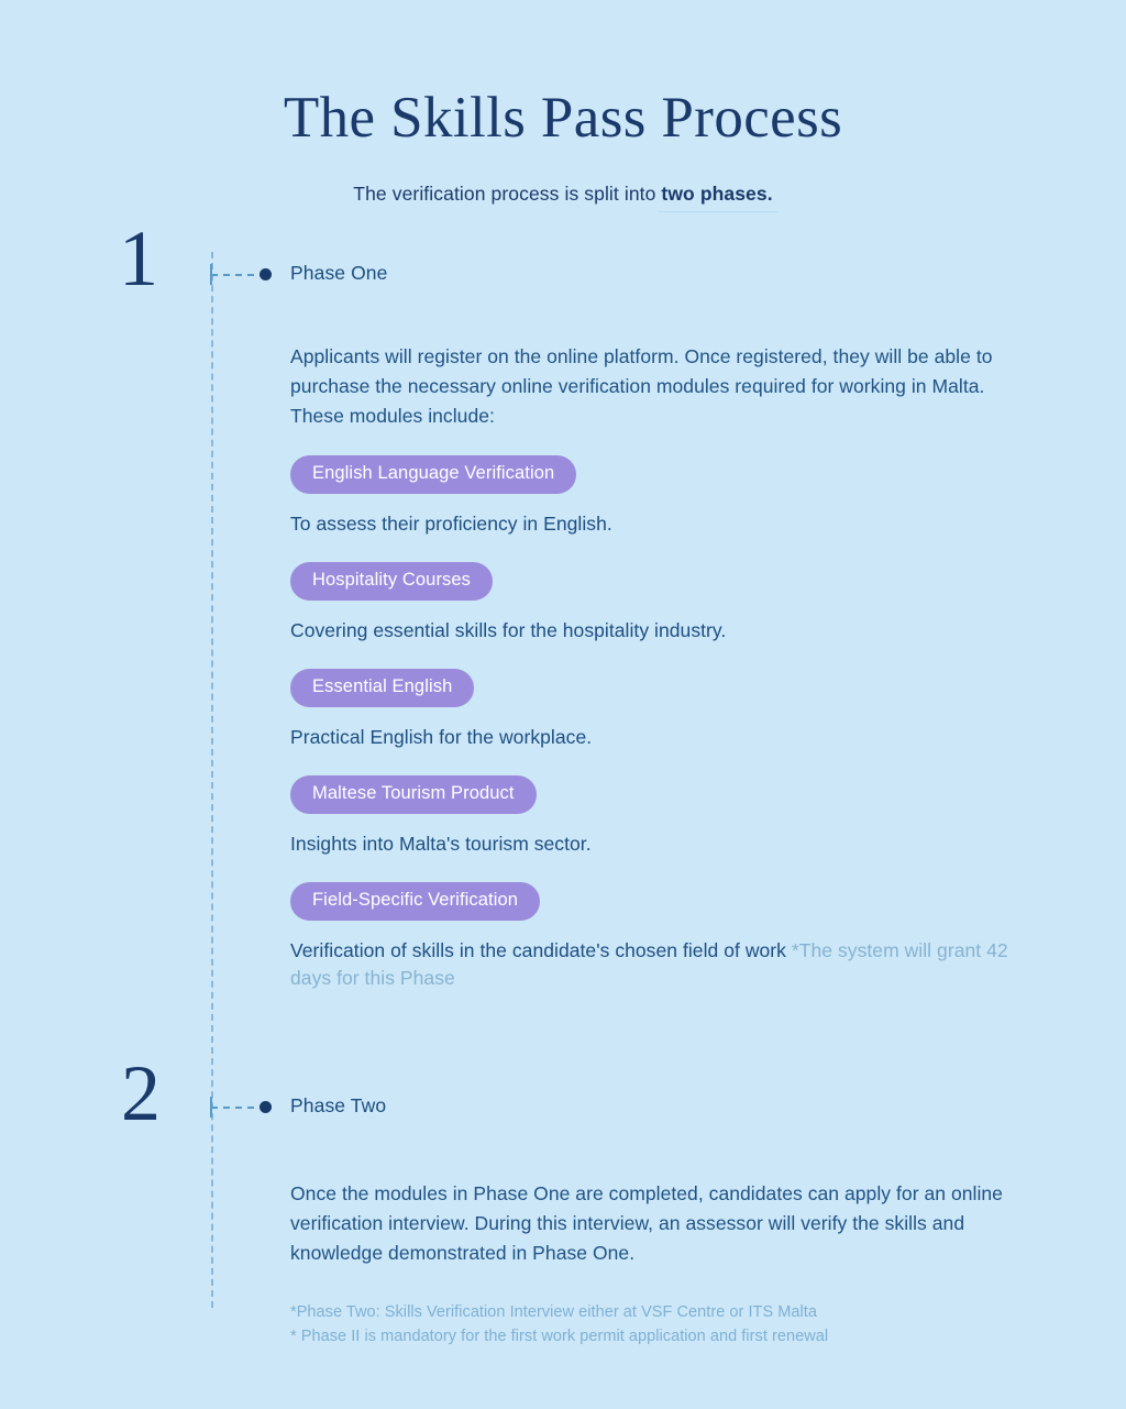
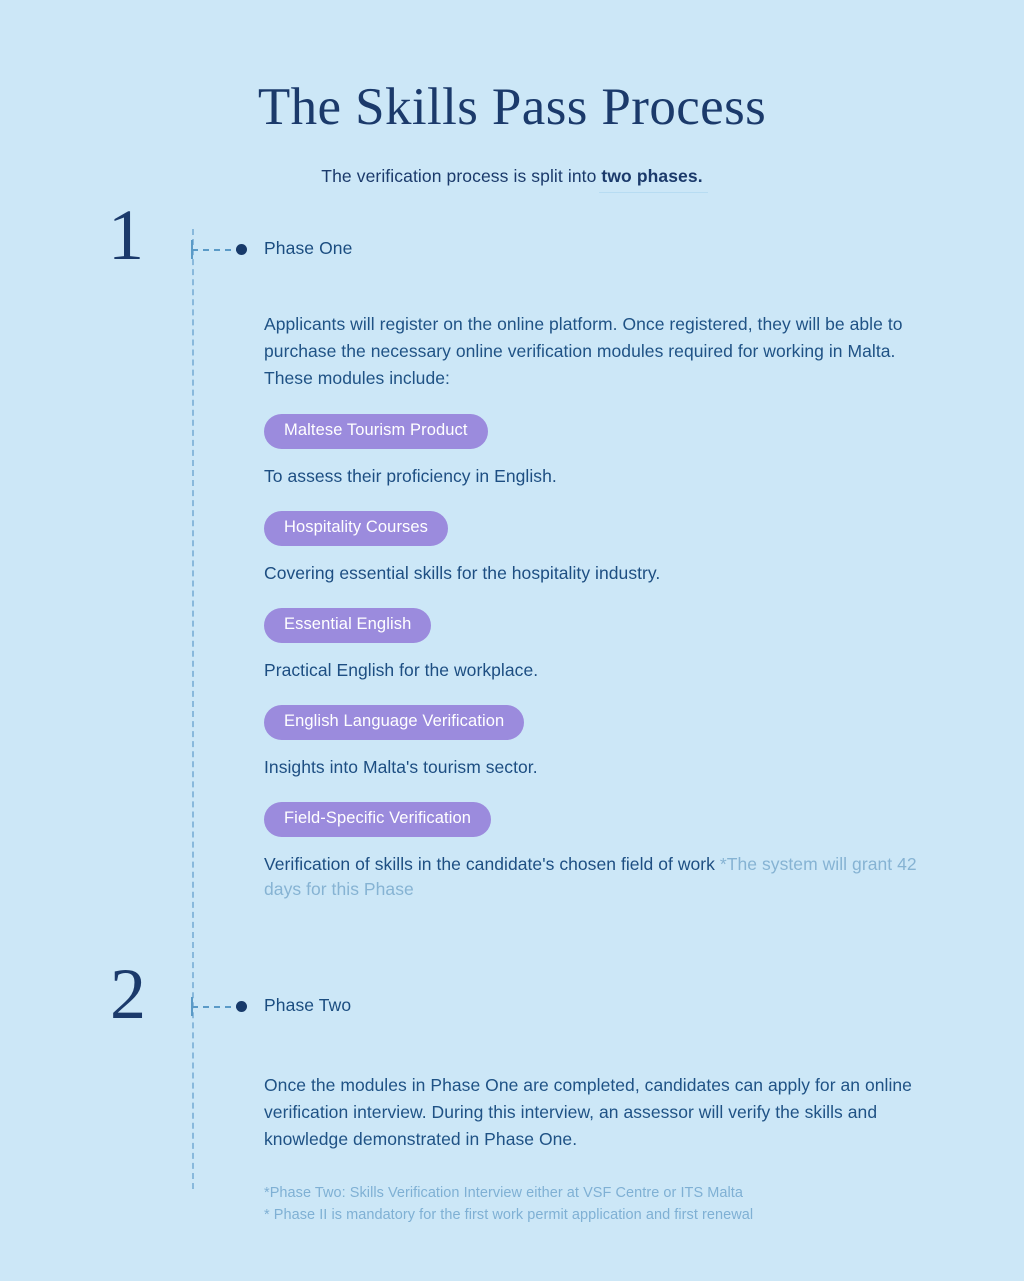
  The Skills Pass Process
  The verification process is split into two phases.
  1
  Phase One
  Applicants will register on the online platform. Once registered, they will be able to purchase the necessary online verification modules required for working in Malta. These modules include:
- English Language Verification
+ Maltese Tourism Product
  To assess their proficiency in English.
  Hospitality Courses
  Covering essential skills for the hospitality industry.
  Essential English
  Practical English for the workplace.
- Maltese Tourism Product
+ English Language Verification
  Insights into Malta's tourism sector.
  Field-Specific Verification
  Verification of skills in the candidate's chosen field of work *The system will grant 42 days for this Phase
  2
  Phase Two
  Once the modules in Phase One are completed, candidates can apply for an online verification interview. During this interview, an assessor will verify the skills and knowledge demonstrated in Phase One.
  *Phase Two: Skills Verification Interview either at VSF Centre or ITS Malta
  * Phase II is mandatory for the first work permit application and first renewal
